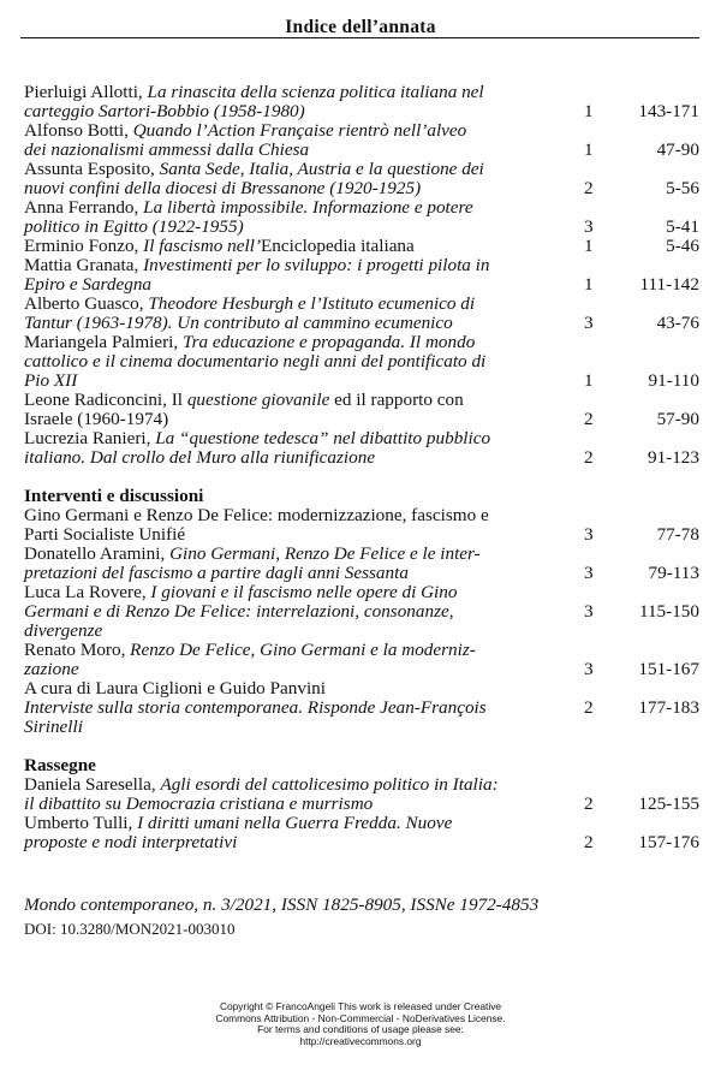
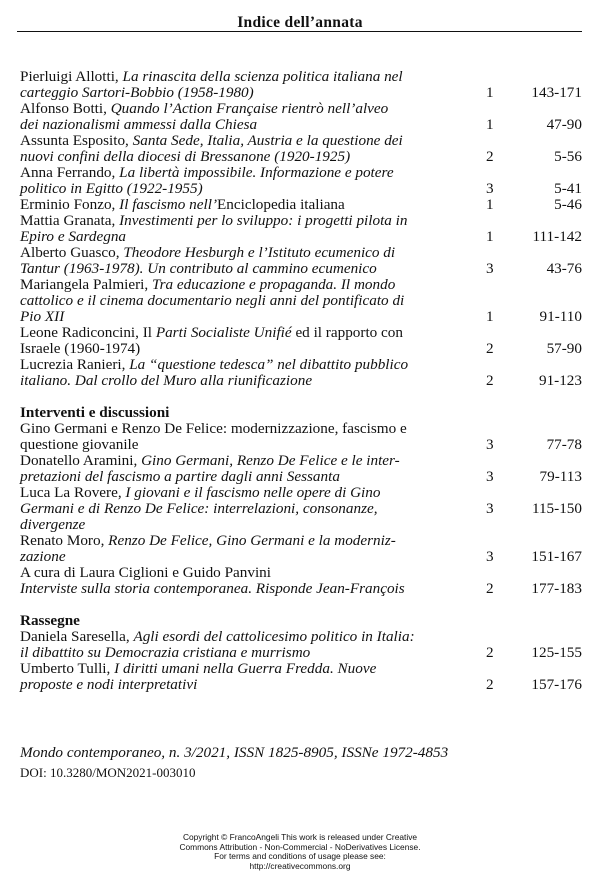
  Indice dell’annata
  Pierluigi Allotti, La rinascita della scienza politica italiana nel
  carteggio Sartori-Bobbio (1958-1980)
  1
  143-171
  Alfonso Botti, Quando l’Action Française rientrò nell’alveo
  dei nazionalismi ammessi dalla Chiesa
  1
  47-90
  Assunta Esposito, Santa Sede, Italia, Austria e la questione dei
  nuovi confini della diocesi di Bressanone (1920-1925)
  2
  5-56
  Anna Ferrando, La libertà impossibile. Informazione e potere
  politico in Egitto (1922-1955)
  3
  5-41
  Erminio Fonzo, Il fascismo nell’Enciclopedia italiana
  1
  5-46
  Mattia Granata, Investimenti per lo sviluppo: i progetti pilota in
  Epiro e Sardegna
  1
  111-142
  Alberto Guasco, Theodore Hesburgh e l’Istituto ecumenico di
  Tantur (1963-1978). Un contributo al cammino ecumenico
  3
  43-76
  Mariangela Palmieri, Tra educazione e propaganda. Il mondo
  cattolico e il cinema documentario negli anni del pontificato di
  Pio XII
  1
  91-110
- Leone Radiconcini, Il questione giovanile ed il rapporto con
+ Leone Radiconcini, Il Parti Socialiste Unifié ed il rapporto con
  Israele (1960-1974)
  2
  57-90
  Lucrezia Ranieri, La “questione tedesca” nel dibattito pubblico
  italiano. Dal crollo del Muro alla riunificazione
  2
  91-123
  Interventi e discussioni
  Gino Germani e Renzo De Felice: modernizzazione, fascismo e
- Parti Socialiste Unifié
+ questione giovanile
  3
  77-78
  Donatello Aramini, Gino Germani, Renzo De Felice e le inter-
  pretazioni del fascismo a partire dagli anni Sessanta
  3
  79-113
  Luca La Rovere, I giovani e il fascismo nelle opere di Gino
  Germani e di Renzo De Felice: interrelazioni, consonanze,
  divergenze
  3
  115-150
  Renato Moro, Renzo De Felice, Gino Germani e la moderniz-
  zazione
  3
  151-167
  A cura di Laura Ciglioni e Guido Panvini
  Interviste sulla storia contemporanea. Risponde Jean-François
- Sirinelli
  2
  177-183
  Rassegne
  Daniela Saresella, Agli esordi del cattolicesimo politico in Italia:
  il dibattito su Democrazia cristiana e murrismo
  2
  125-155
  Umberto Tulli, I diritti umani nella Guerra Fredda. Nuove
  proposte e nodi interpretativi
  2
  157-176
  Mondo contemporaneo, n. 3/2021, ISSN 1825-8905, ISSNe 1972-4853
  DOI: 10.3280/MON2021-003010
  Copyright © FrancoAngeli This work is released under Creative
  Commons Attribution - Non-Commercial - NoDerivatives License.
  For terms and conditions of usage please see:
  http://creativecommons.org
